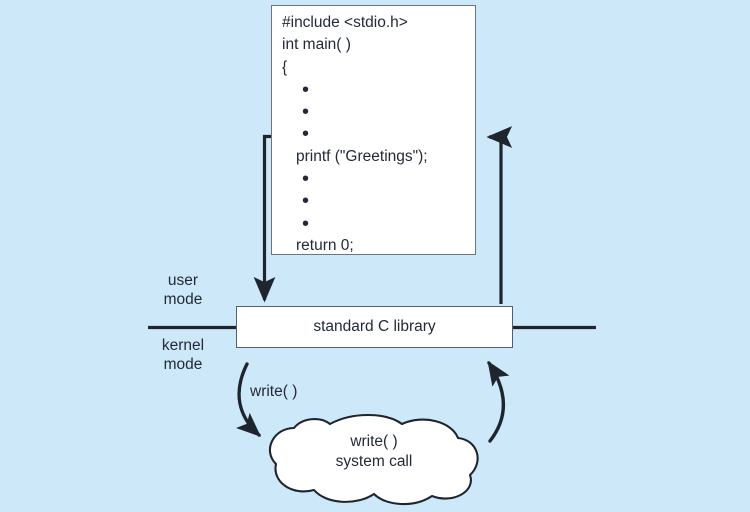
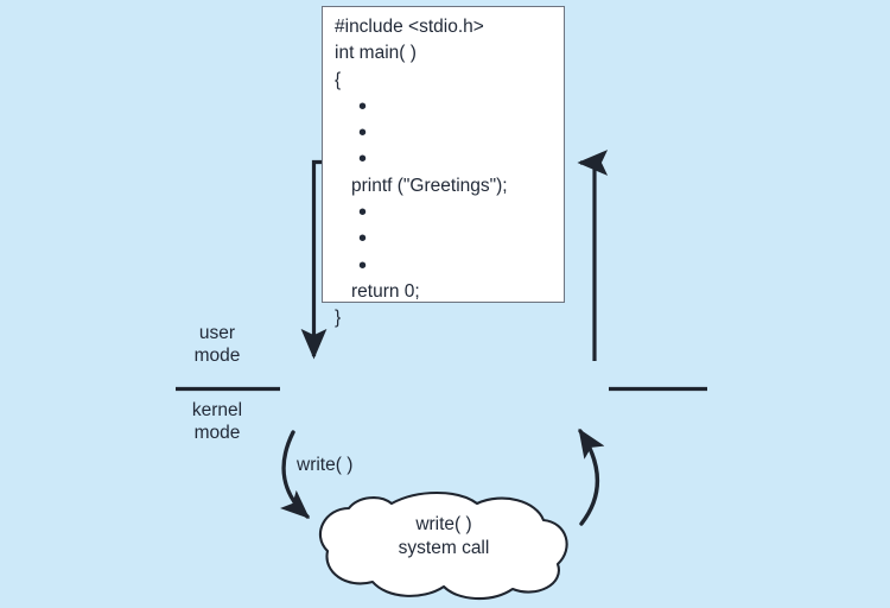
  #include <stdio.h>
  int main( )
  {
  •
  •
  •
  printf ("Greetings");
  •
  •
  •
  return 0;
+ }
  user
  mode
  kernel
  mode
- standard C library
  write( )
  write( )
  system call
